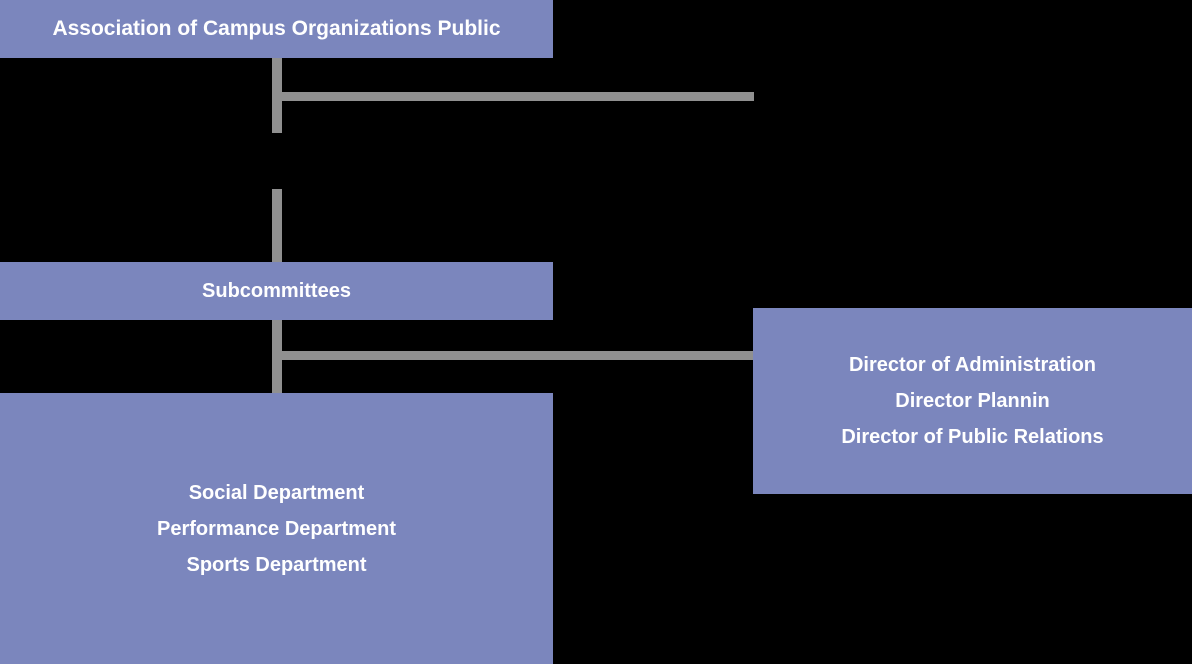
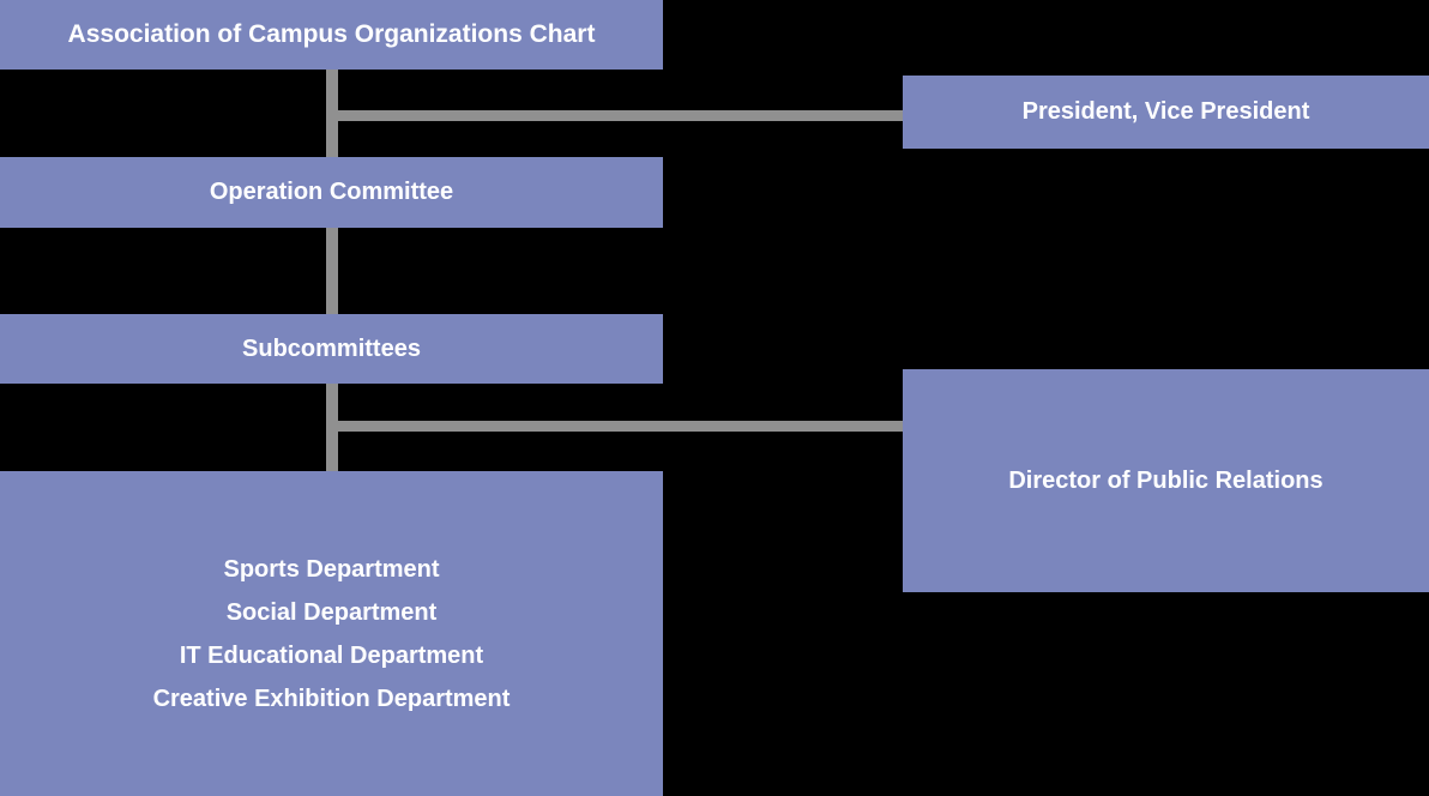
- Association of Campus Organizations Public
+ Association of Campus Organizations Chart
+ President, Vice President
+ Operation Committee
  Subcommittees
- Director of Administration
- Director Plannin
  Director of Public Relations
- Social Department
+ Sports Department
- Performance Department
- Sports Department
+ Social Department
+ IT Educational Department
+ Creative Exhibition Department
